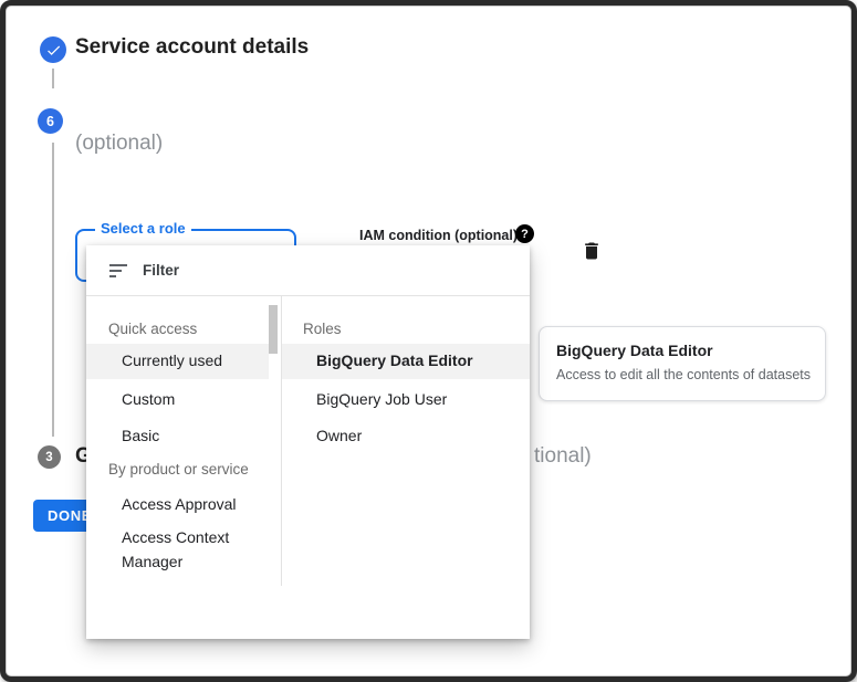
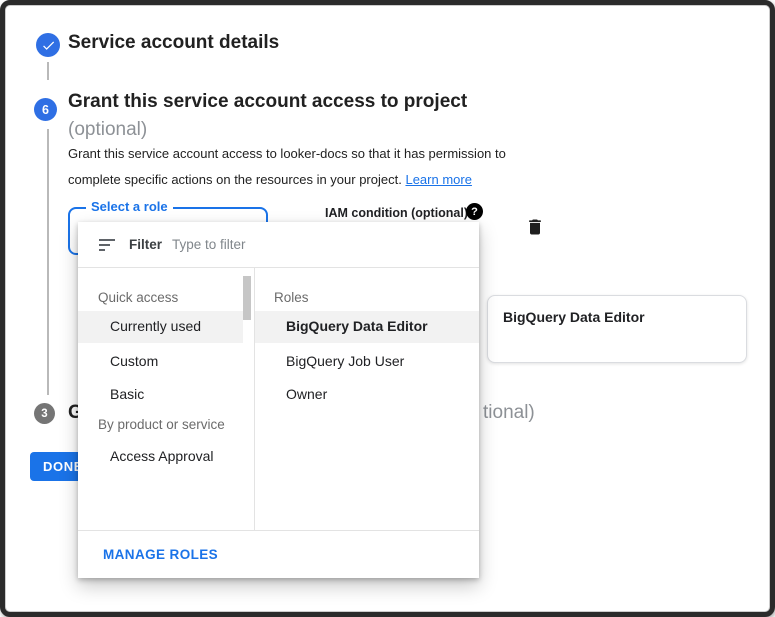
  Service account details
  6
+ Grant this service account access to project
  (optional)
+ Grant this service account access to looker-docs so that it has permission to
+ complete specific actions on the resources in your project. Learn more
  Select a role
  IAM condition (optional
  ?
  3
  G
  tional)
  DON
  BigQuery Data Editor
- Access to edit all the contents of datasets
  Filter
+ Type to filter
  Quick access
  Currently used
  Custom
  Basic
  By product or service
  Access Approval
- Access Context Manager
  Roles
  BigQuery Data Editor
  BigQuery Job User
  Owner
+ MANAGE ROLES
